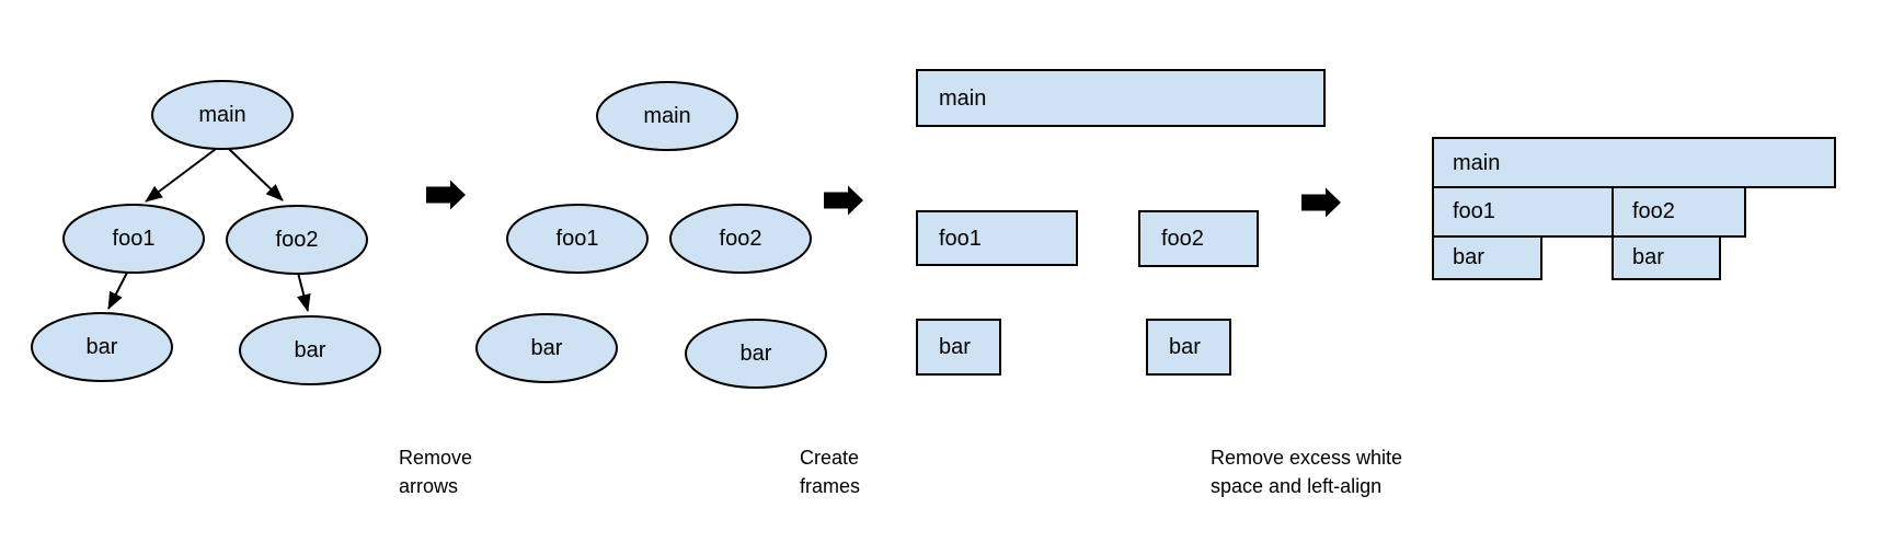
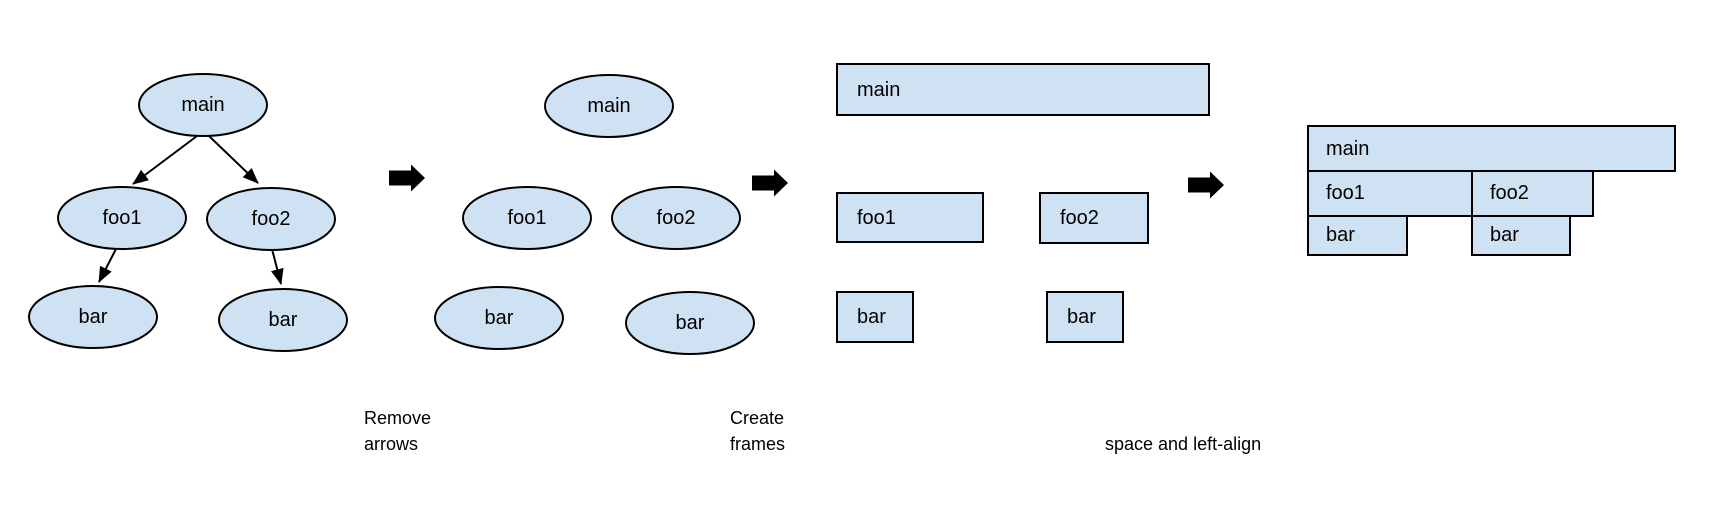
  main
  foo1
  foo2
  bar
  bar
  main
  foo1
  foo2
  bar
  bar
  main
  foo1
  foo2
  bar
  bar
  main
  foo1
  foo2
  bar
  bar
  Remove
  arrows
  Create
  frames
- Remove excess white
  space and left-align
